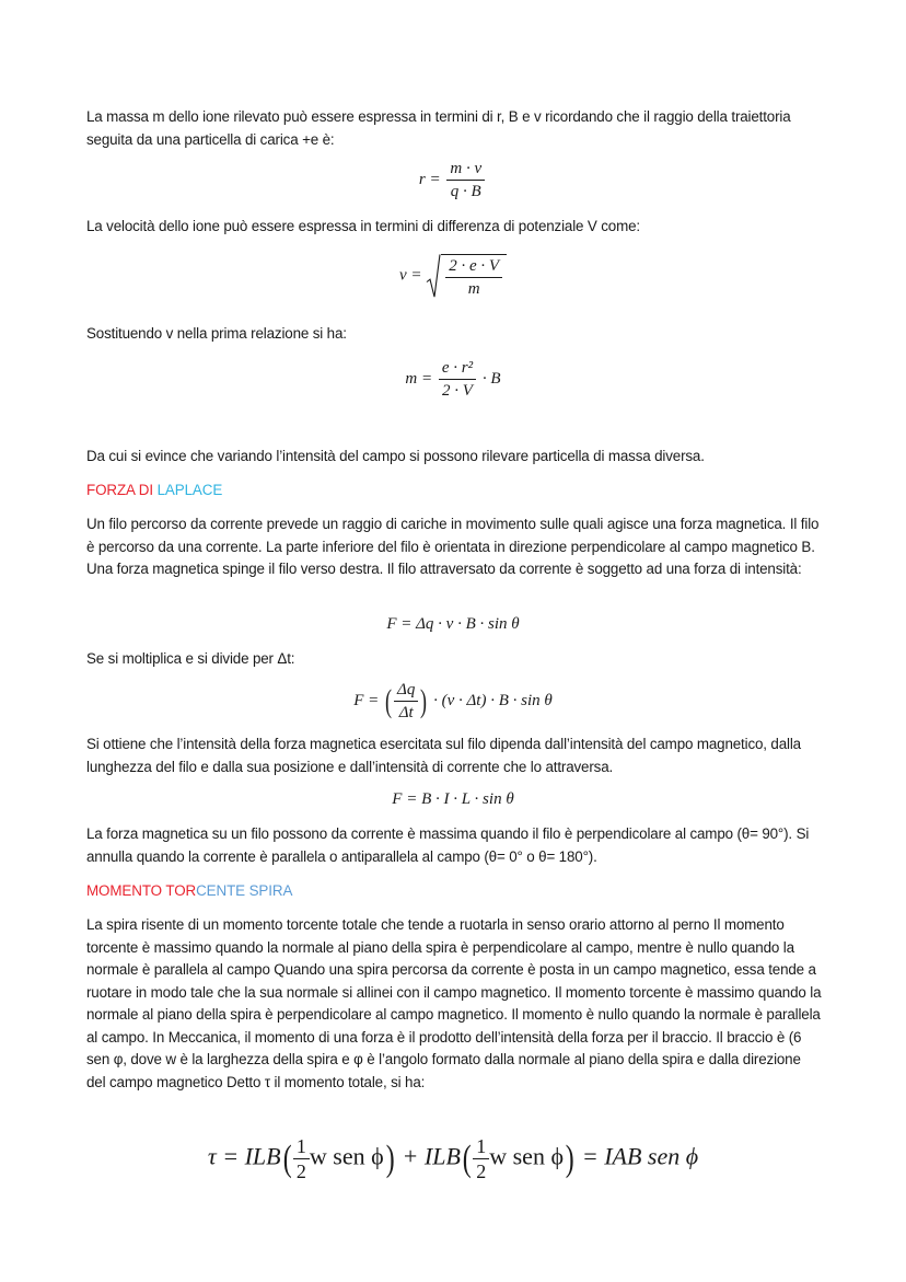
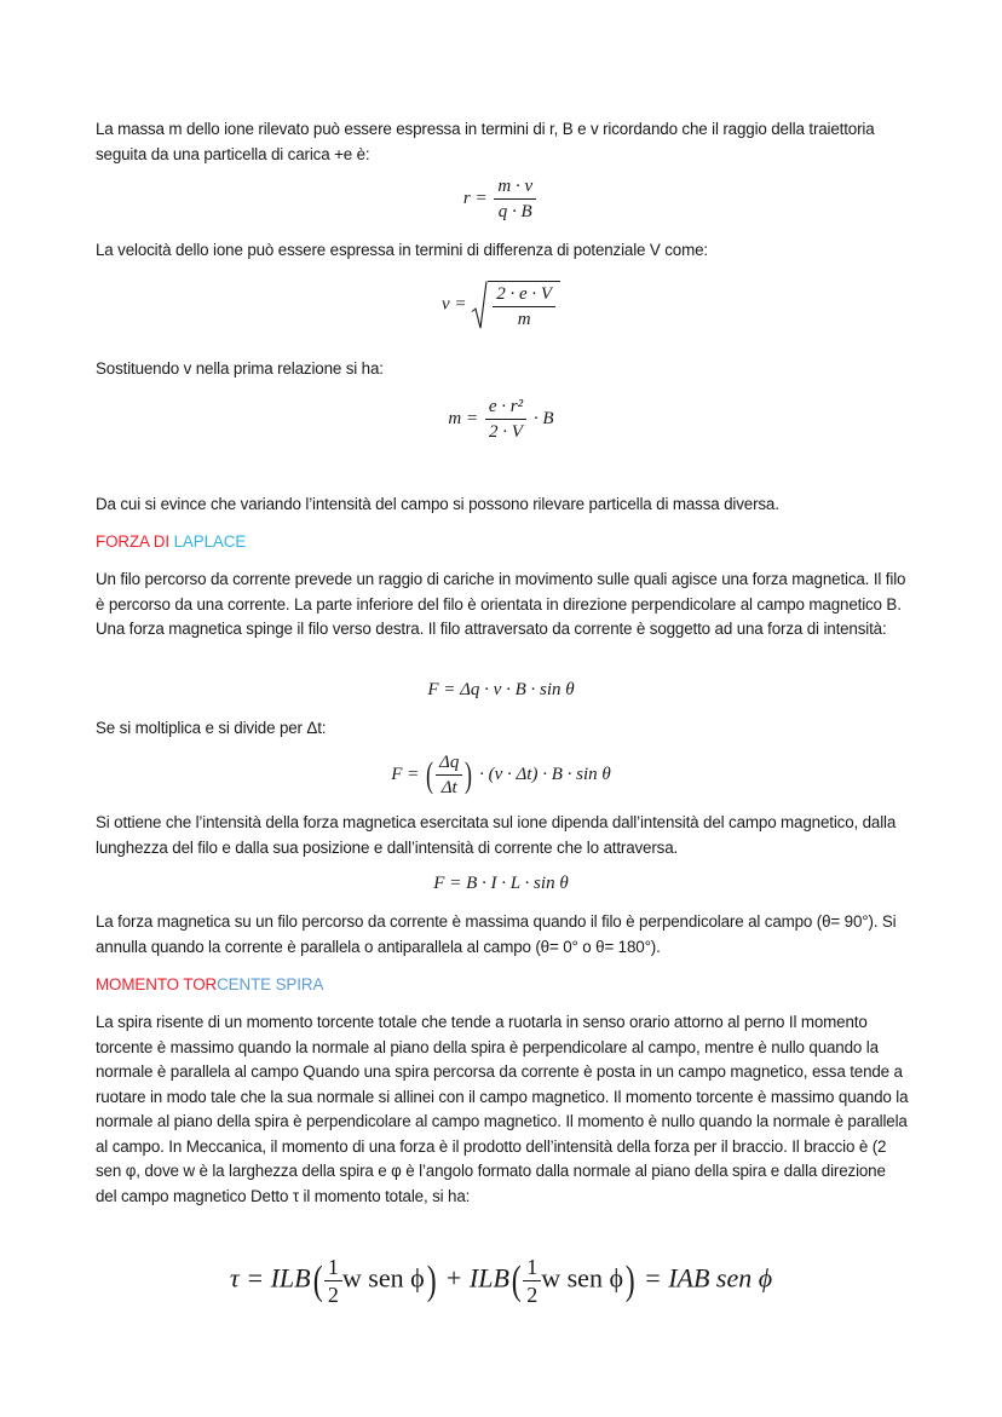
  La massa m dello ione rilevato può essere espressa in termini di r, B e v ricordando che il raggio della traiettoria seguita da una particella di carica +e è:
  r =
  m · v
  q · B
  La velocità dello ione può essere espressa in termini di differenza di potenziale V come:
  v =
  2 · e · V
  m
  Sostituendo v nella prima relazione si ha:
  m =
  e · r²
  2 · V
  · B
  Da cui si evince che variando l’intensità del campo si possono rilevare particella di massa diversa.
  FORZA DI LAPLACE
  Un filo percorso da corrente prevede un raggio di cariche in movimento sulle quali agisce una forza magnetica. Il filo è percorso da una corrente. La parte inferiore del filo è orientata in direzione perpendicolare al campo magnetico B. Una forza magnetica spinge il filo verso destra. Il filo attraversato da corrente è soggetto ad una forza di intensità:
  F = Δq · v · B · sin θ
  Se si moltiplica e si divide per Δt:
  F = (
  Δq
  Δt
  ) · (v · Δt) · B · sin θ
- Si ottiene che l’intensità della forza magnetica esercitata sul filo dipenda dall’intensità del campo magnetico, dalla lunghezza del filo e dalla sua posizione e dall’intensità di corrente che lo attraversa.
+ Si ottiene che l’intensità della forza magnetica esercitata sul ione dipenda dall’intensità del campo magnetico, dalla lunghezza del filo e dalla sua posizione e dall’intensità di corrente che lo attraversa.
  F = B · I · L · sin θ
- La forza magnetica su un filo possono da corrente è massima quando il filo è perpendicolare al campo (θ= 90°). Si annulla quando la corrente è parallela o antiparallela al campo (θ= 0° o θ= 180°).
+ La forza magnetica su un filo percorso da corrente è massima quando il filo è perpendicolare al campo (θ= 90°). Si annulla quando la corrente è parallela o antiparallela al campo (θ= 0° o θ= 180°).
  MOMENTO TORCENTE SPIRA
- La spira risente di un momento torcente totale che tende a ruotarla in senso orario attorno al perno Il momento torcente è massimo quando la normale al piano della spira è perpendicolare al campo, mentre è nullo quando la normale è parallela al campo Quando una spira percorsa da corrente è posta in un campo magnetico, essa tende a ruotare in modo tale che la sua normale si allinei con il campo magnetico. Il momento torcente è massimo quando la normale al piano della spira è perpendicolare al campo magnetico. Il momento è nullo quando la normale è parallela al campo. In Meccanica, il momento di una forza è il prodotto dell’intensità della forza per il braccio. Il braccio è (6 sen φ, dove w è la larghezza della spira e φ è l’angolo formato dalla normale al piano della spira e dalla direzione del campo magnetico Detto τ il momento totale, si ha:
+ La spira risente di un momento torcente totale che tende a ruotarla in senso orario attorno al perno Il momento torcente è massimo quando la normale al piano della spira è perpendicolare al campo, mentre è nullo quando la normale è parallela al campo Quando una spira percorsa da corrente è posta in un campo magnetico, essa tende a ruotare in modo tale che la sua normale si allinei con il campo magnetico. Il momento torcente è massimo quando la normale al piano della spira è perpendicolare al campo magnetico. Il momento è nullo quando la normale è parallela al campo. In Meccanica, il momento di una forza è il prodotto dell’intensità della forza per il braccio. Il braccio è (2 sen φ, dove w è la larghezza della spira e φ è l’angolo formato dalla normale al piano della spira e dalla direzione del campo magnetico Detto τ il momento totale, si ha:
  τ = ILB(
  1
  2
  w sen ϕ) + ILB(
  1
  2
  w sen ϕ) = IAB sen ϕ
